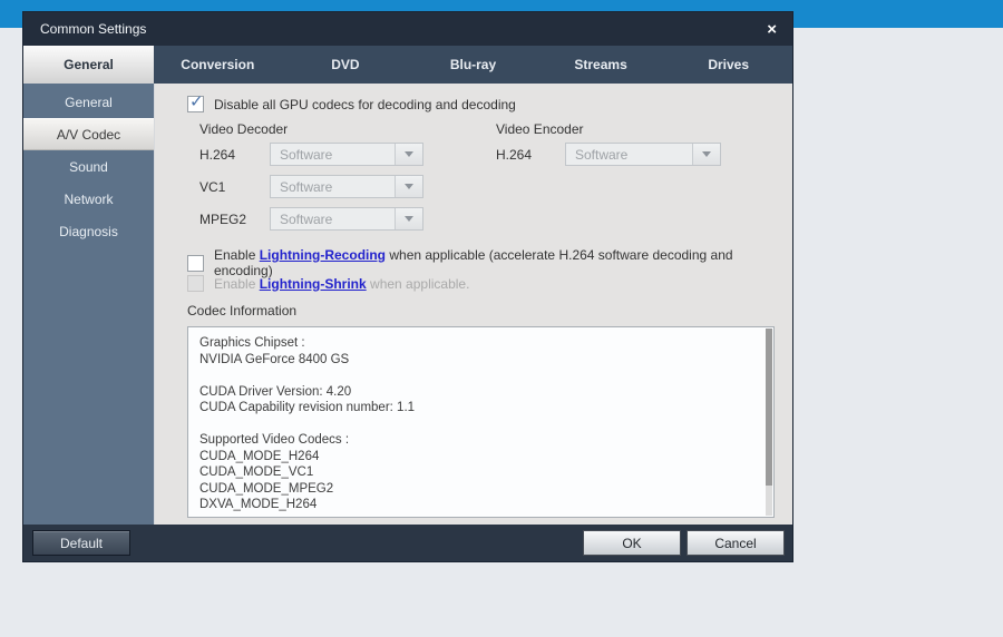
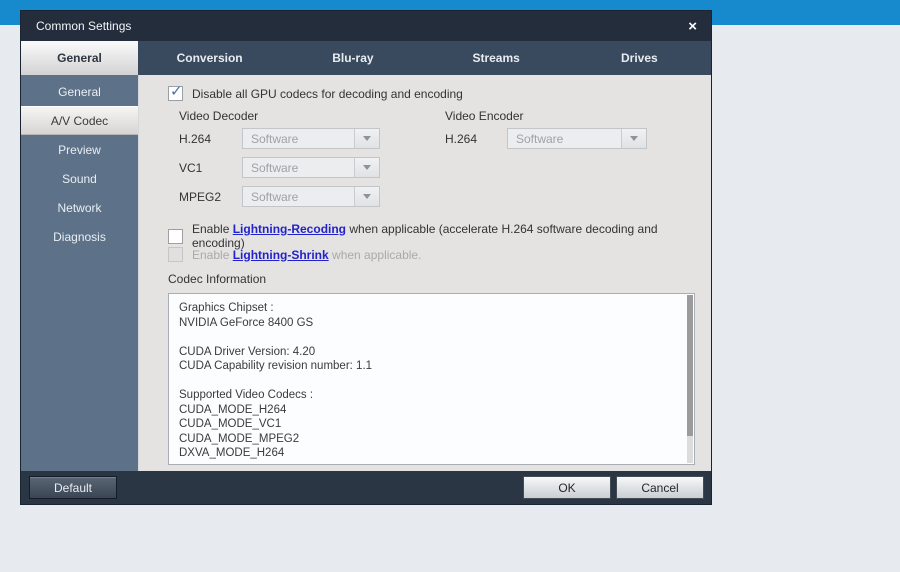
  Common Settings
  ×
  General
  Conversion
- DVD
  Blu-ray
  Streams
  Drives
  General
  A/V Codec
+ Preview
  Sound
  Network
  Diagnosis
  ✓
- Disable all GPU codecs for decoding and decoding
+ Disable all GPU codecs for decoding and encoding
  Video Decoder
  Video Encoder
  H.264
  Software
  VC1
  Software
  MPEG2
  Software
  H.264
  Software
  Enable Lightning-Recoding when applicable (accelerate H.264 software decoding and encoding)
  Enable Lightning-Shrink when applicable.
  Codec Information
  Graphics Chipset :
  NVIDIA GeForce 8400 GS
  CUDA Driver Version: 4.20
  CUDA Capability revision number: 1.1
  Supported Video Codecs :
  CUDA_MODE_H264
  CUDA_MODE_VC1
  CUDA_MODE_MPEG2
  DXVA_MODE_H264
  Default
  OK
  Cancel
